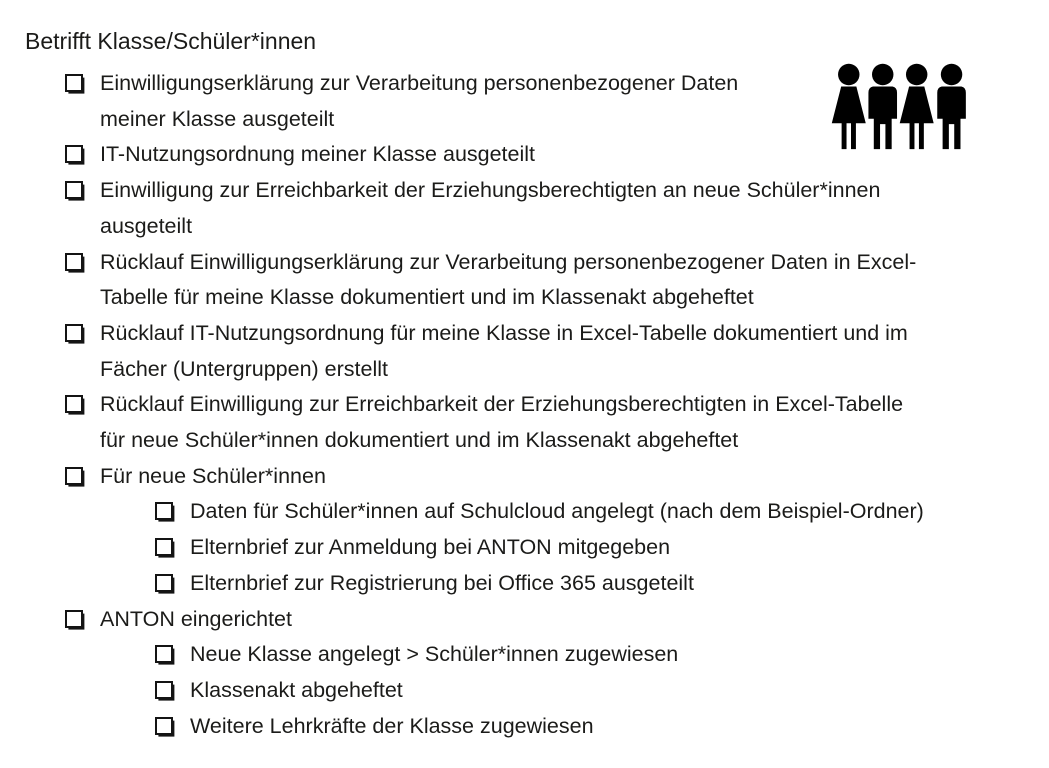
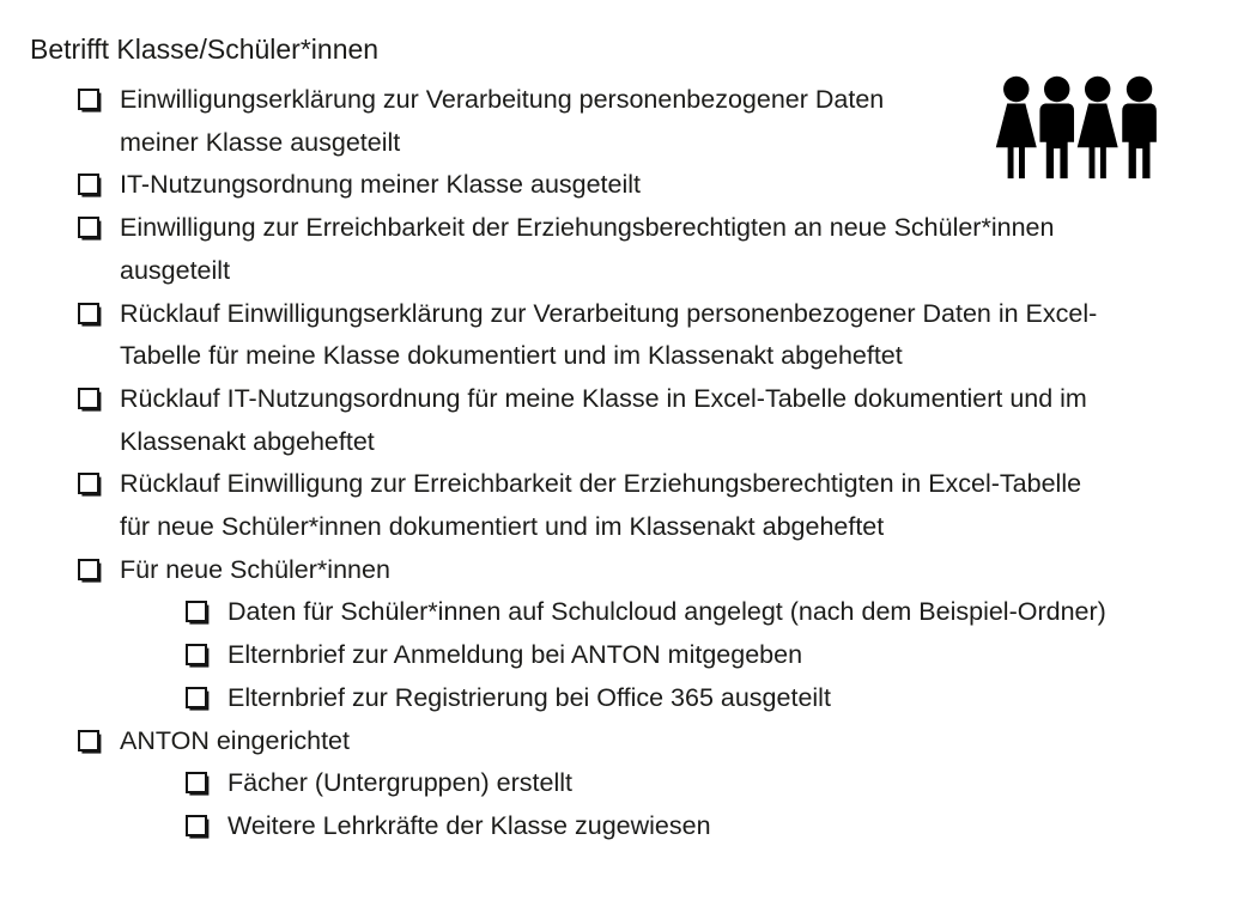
  Betrifft Klasse/Schüler*innen
  Einwilligungserklärung zur Verarbeitung personenbezogener Daten
  meiner Klasse ausgeteilt
  IT-Nutzungsordnung meiner Klasse ausgeteilt
  Einwilligung zur Erreichbarkeit der Erziehungsberechtigten an neue Schüler*innen
  ausgeteilt
  Rücklauf Einwilligungserklärung zur Verarbeitung personenbezogener Daten in Excel-
  Tabelle für meine Klasse dokumentiert und im Klassenakt abgeheftet
  Rücklauf IT-Nutzungsordnung für meine Klasse in Excel-Tabelle dokumentiert und im
- Fächer (Untergruppen) erstellt
+ Klassenakt abgeheftet
  Rücklauf Einwilligung zur Erreichbarkeit der Erziehungsberechtigten in Excel-Tabelle
  für neue Schüler*innen dokumentiert und im Klassenakt abgeheftet
  Für neue Schüler*innen
  Daten für Schüler*innen auf Schulcloud angelegt (nach dem Beispiel-Ordner)
  Elternbrief zur Anmeldung bei ANTON mitgegeben
  Elternbrief zur Registrierung bei Office 365 ausgeteilt
  ANTON eingerichtet
- Neue Klasse angelegt > Schüler*innen zugewiesen
- Klassenakt abgeheftet
+ Fächer (Untergruppen) erstellt
  Weitere Lehrkräfte der Klasse zugewiesen
